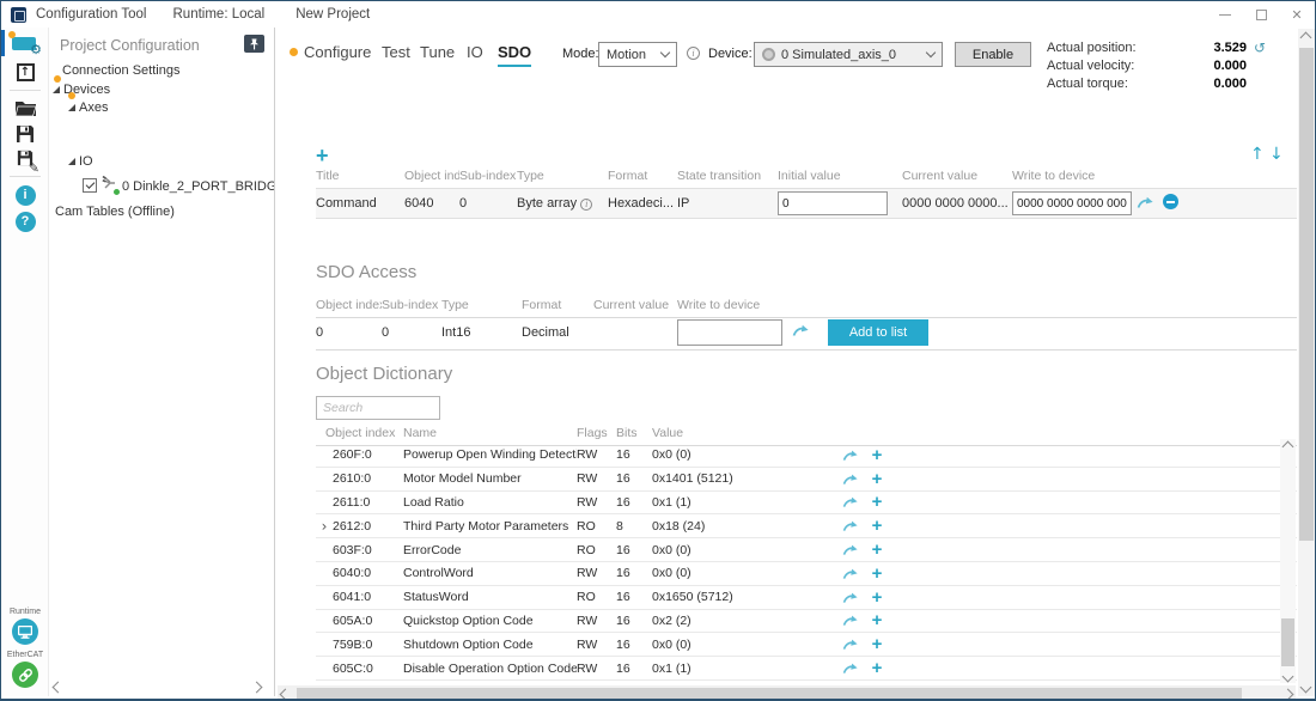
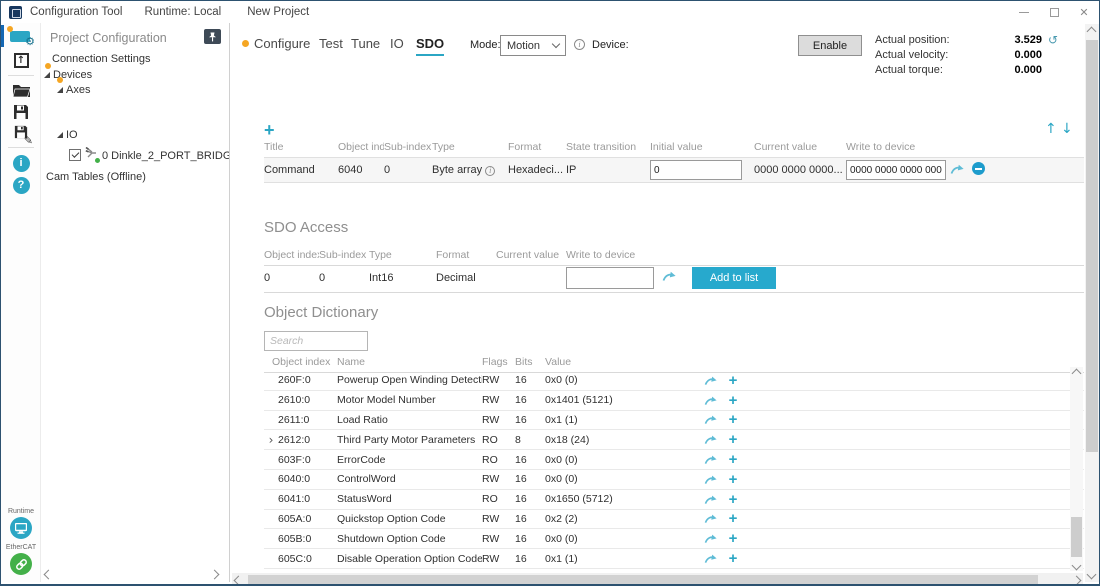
  Configuration Tool
  Runtime: Local
  New Project
  ✕
  ⚙
  ↑
  ✎
  i
  ?
  Project Configuration
  Connection Settings
  Devices
  Axes
  IO
  0 Dinkle_2_PORT_BRIDG
  Cam Tables (Offline)
  Configure
  Test
  Tune
  IO
  SDO
  Mode
  Motion
  i
  Device:
- 0 Simulated_axis_0
  Enable
  Actual position:
  3.529
  ↺
  Actual velocity:
  0.000
  Actual torque:
  0.000
  +
  ↑
  ↓
  Title
  Object ind
  Sub-index
  Type
  Format
  State transition
  Initial value
  Current value
  Write to device
  Command
  6040
  0
  Byte array i
  Hexadeci...
  IP
  0
  0000 0000 0000...
  0000 0000 0000 000
  SDO Access
  Object inde
  Sub-index
  Type
  Format
  Current value
  Write to device
  0
  0
  Int16
  Decimal
  Add to list
  Object Dictionary
  Search
  Object index
  Name
  Flags
  Bits
  Value
  260F:0
  Powerup Open Winding Detect
  RW
  16
  0x0 (0)
  +
  2610:0
  Motor Model Number
  RW
  16
  0x1401 (5121)
  +
  2611:0
  Load Ratio
  RW
  16
  0x1 (1)
  +
  ›
  2612:0
  Third Party Motor Parameters
  RO
  8
  0x18 (24)
  +
  603F:0
  ErrorCode
  RO
  16
  0x0 (0)
  +
  6040:0
  ControlWord
  RW
  16
  0x0 (0)
  +
  6041:0
  StatusWord
  RO
  16
  0x1650 (5712)
  +
  605A:0
  Quickstop Option Code
  RW
  16
  0x2 (2)
  +
- 759B:0
+ 605B:0
  Shutdown Option Code
  RW
  16
  0x0 (0)
  +
  605C:0
  Disable Operation Option Code
  RW
  16
  0x1 (1)
  +
